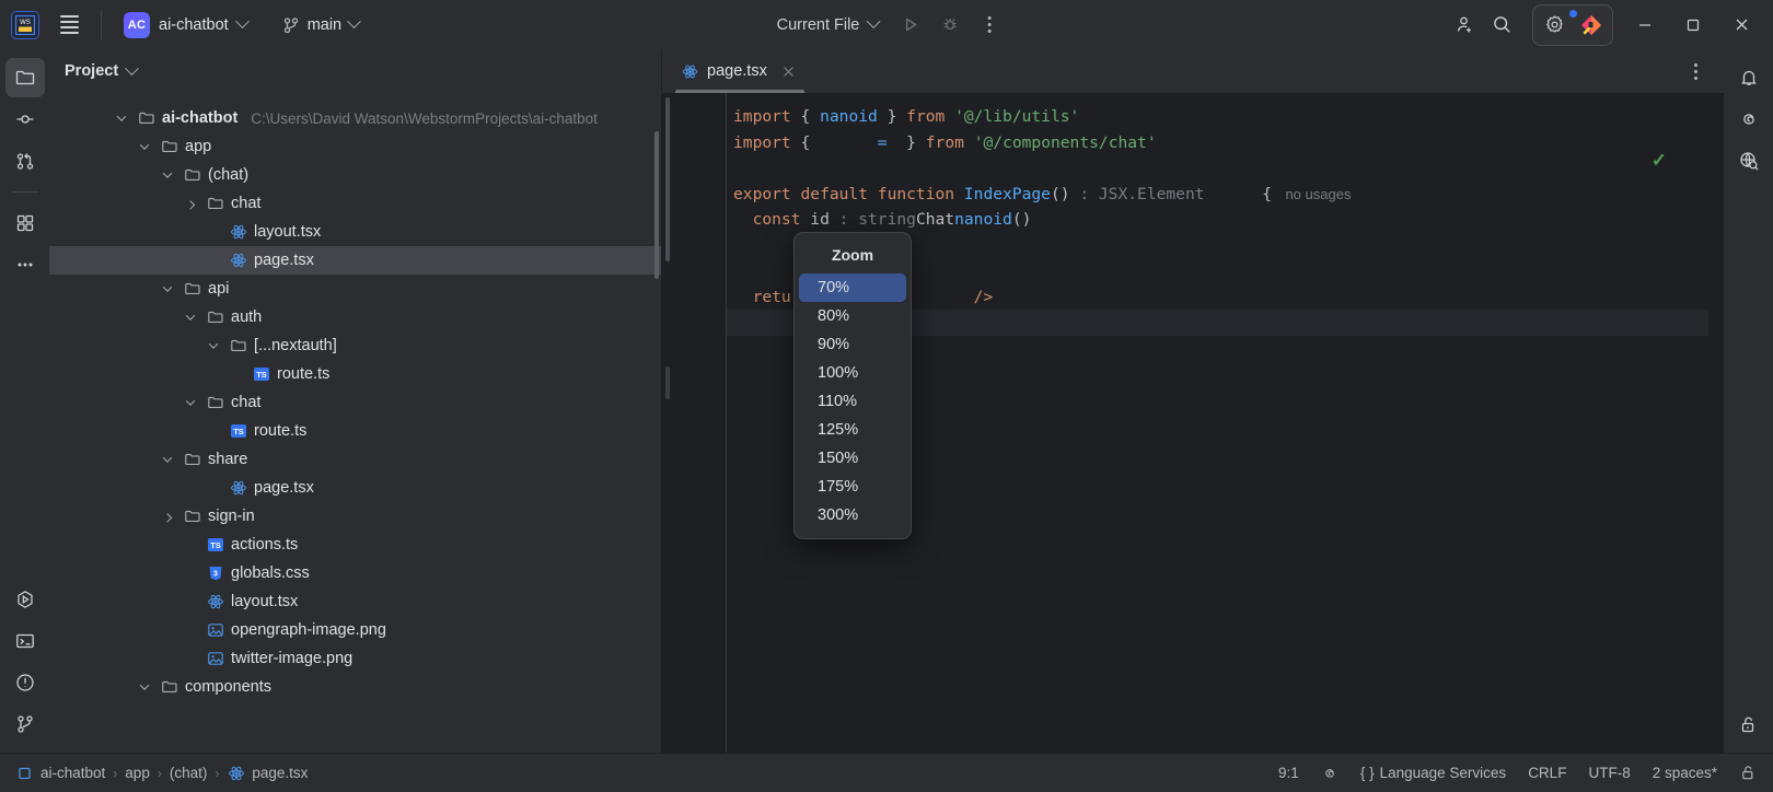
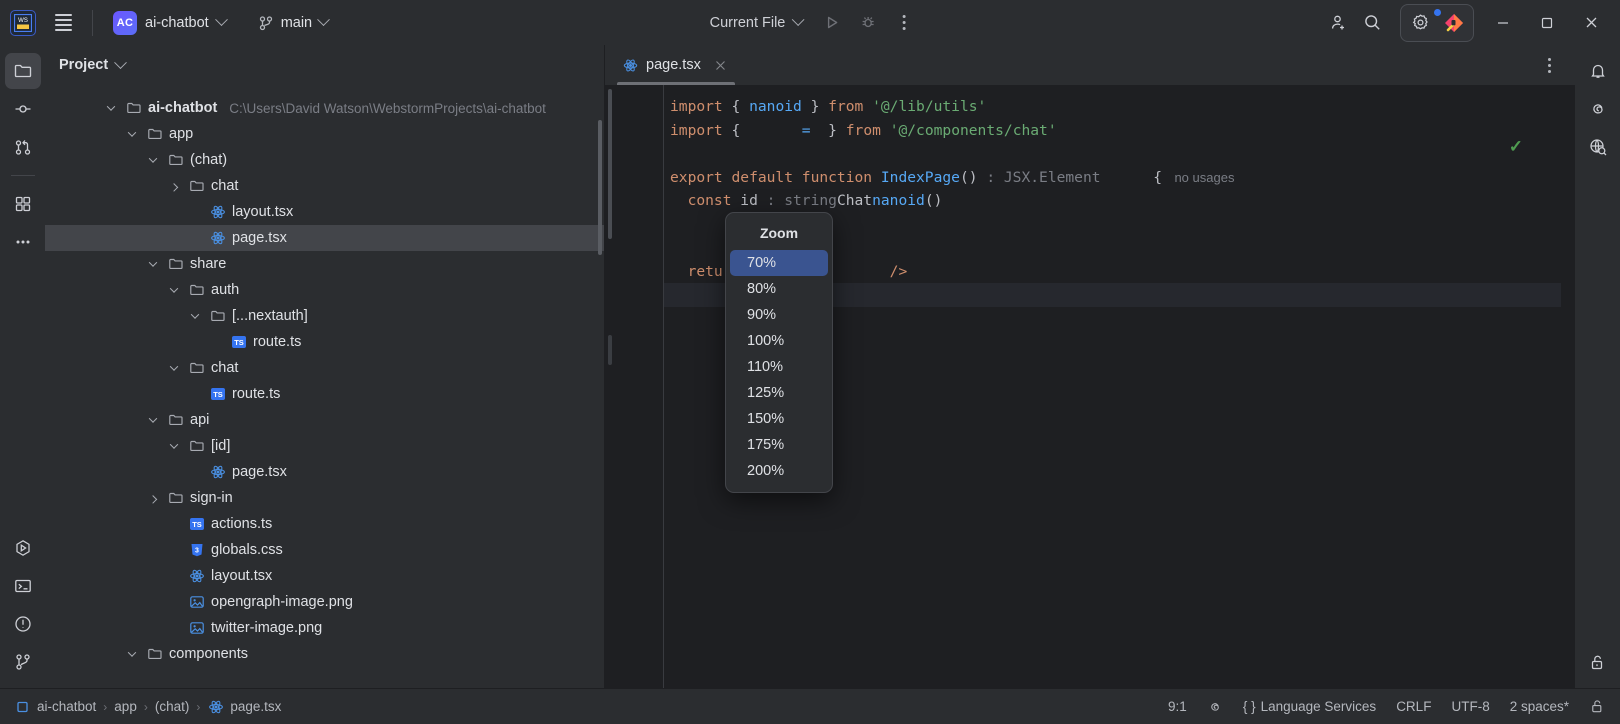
  AC
  ai-chatbot
  main
  Current File
  Project
  ai-chatbot
  C:\Users\David Watson\WebstormProjects\ai-chatbot
  app
  (chat)
  chat
  layout.tsx
  page.tsx
- api
+ share
  auth
  [...nextauth]
  TS
  route.ts
  chat
  TS
  route.ts
- share
+ api
+ [id]
  page.tsx
  sign-in
  TS
  actions.ts
  globals.css
  layout.tsx
  opengraph-image.png
  twitter-image.png
  components
  page.tsx
  import { nanoid } from '@/lib/utils'
  import { = } from '@/components/chat'
  export default function IndexPage() : JSX.Element { no usages
  const id : stringChatnanoid()
  retu />
  ✓
  ai-chatbot
  ›
  app
  ›
  (chat)
  ›
  page.tsx
  9:1
  { }
  Language Services
  CRLF
  UTF-8
  2 spaces*
  Zoom
  70%
  80%
  90%
  100%
  110%
  125%
  150%
  175%
- 300%
+ 200%
